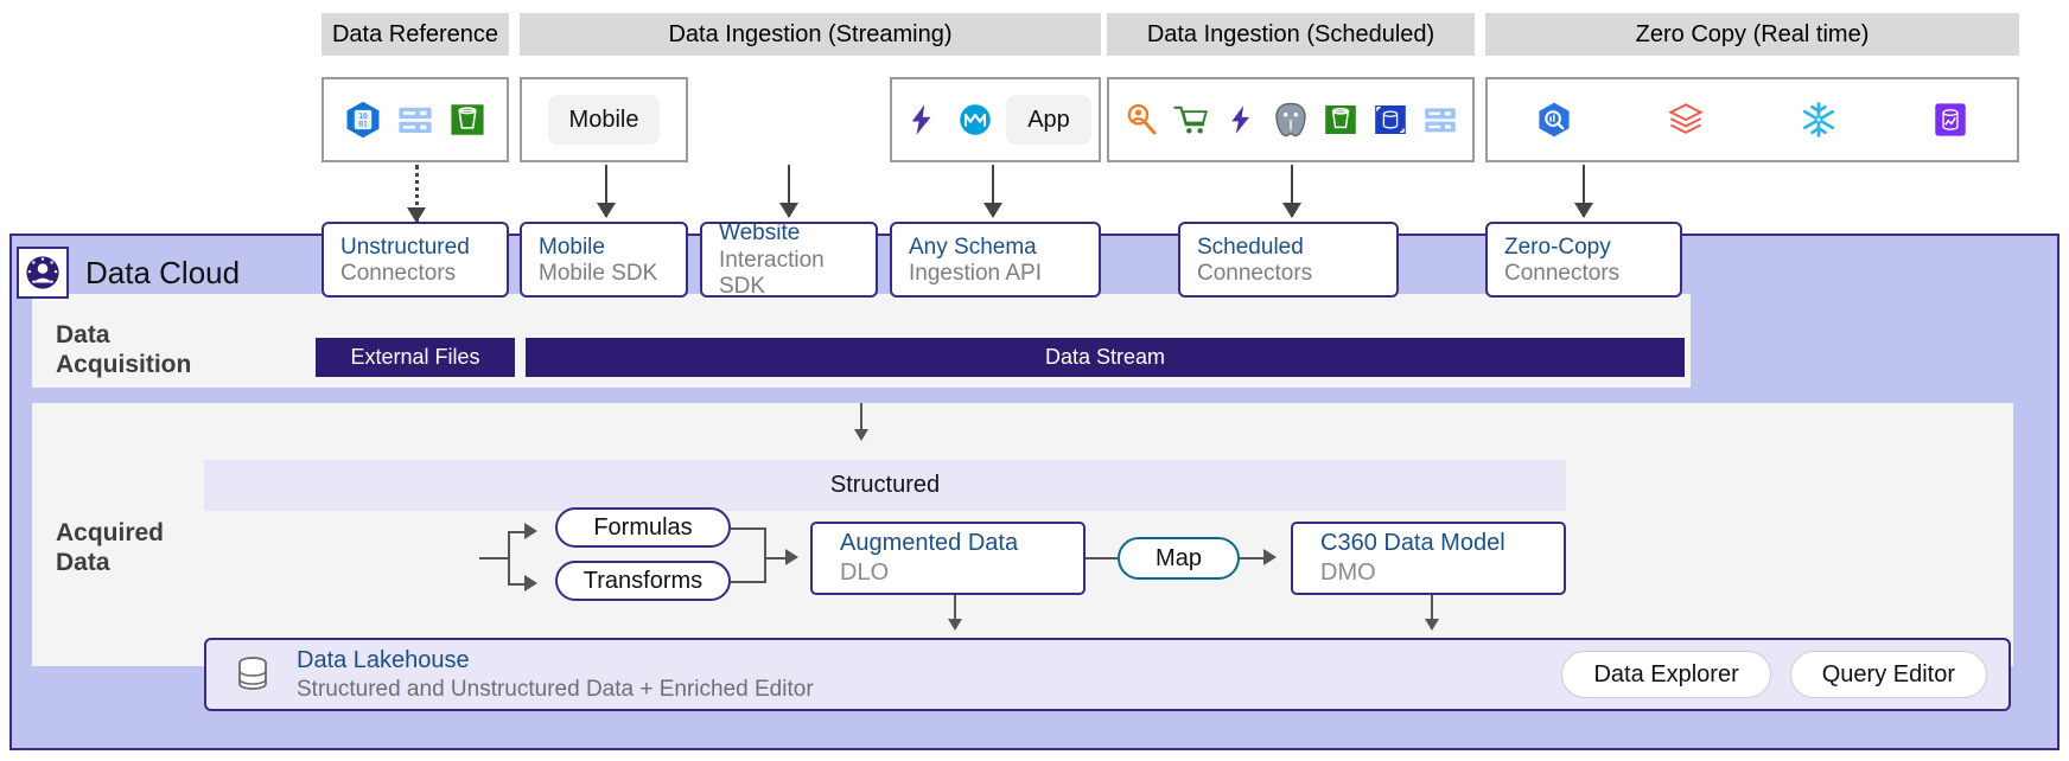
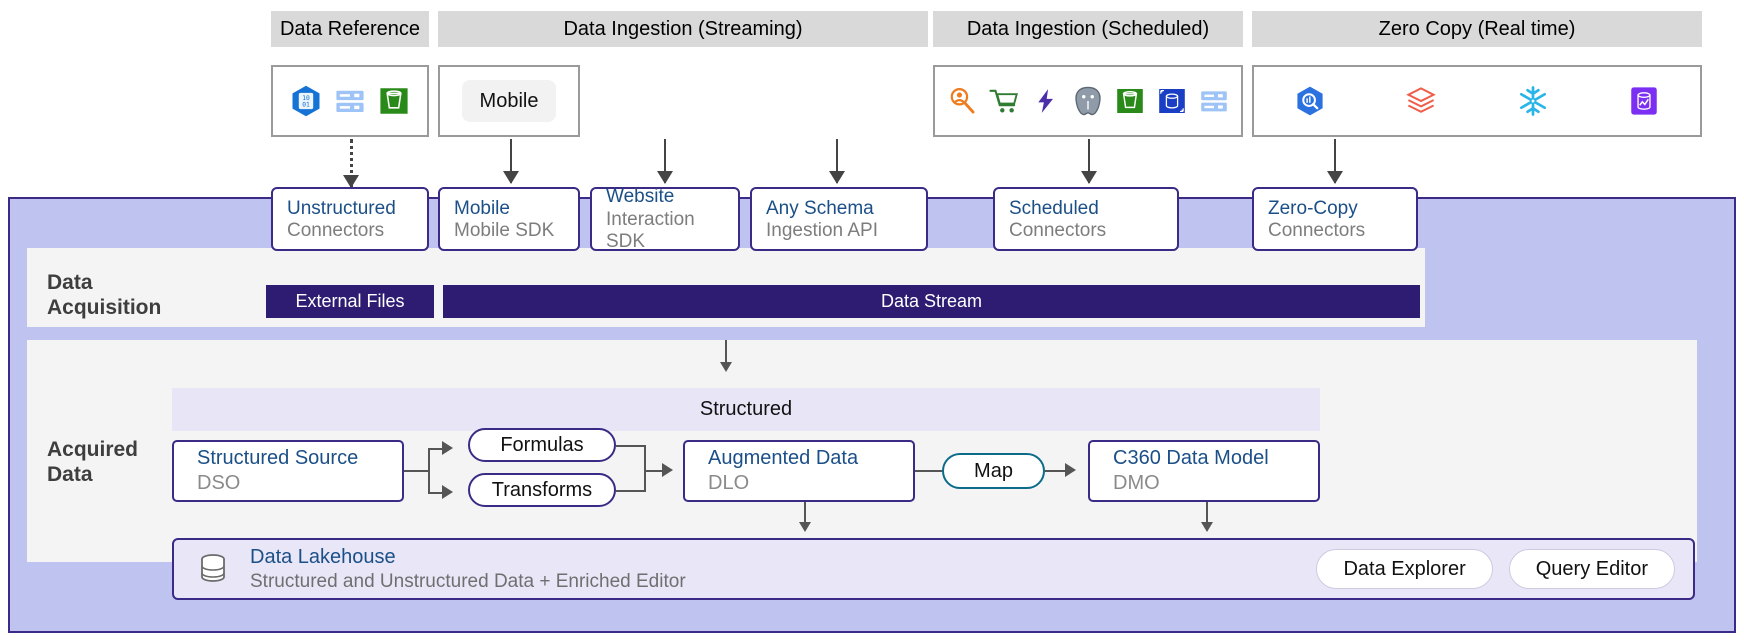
  Data Reference
  Data Ingestion (Streaming)
  Data Ingestion (Scheduled)
  Zero Copy (Real time)
  Mobile
- App
- Data Cloud
  Unstructured
  Connectors
  Mobile
  Mobile SDK
  Website
  Interaction SDK
  Any Schema
  Ingestion API
  Scheduled
  Connectors
  Zero-Copy
  Connectors
  Data
  Acquisition
  External Files
  Data Stream
  Acquired
  Data
  Structured
+ Structured Source
+ DSO
  Formulas
  Transforms
  Augmented Data
  DLO
  Map
  C360 Data Model
  DMO
  Data Lakehouse
  Structured and Unstructured Data + Enriched Editor
  Data Explorer
  Query Editor
